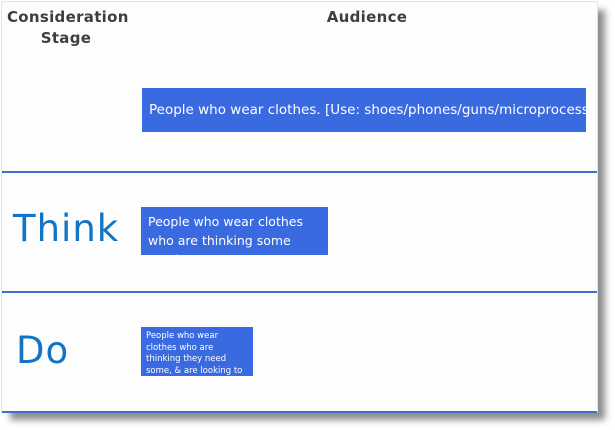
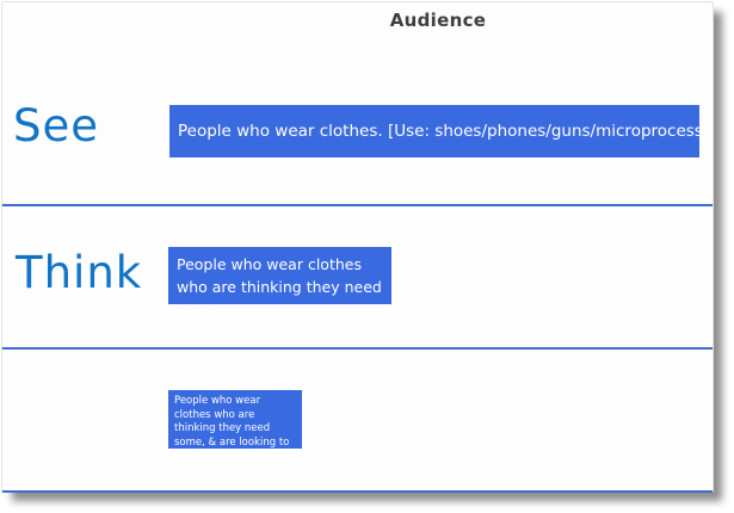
- Consideration
- Stage
  Audience
+ See
  People who wear clothes. [Use: shoes/phones/guns/microprocess
  Think
- People who wear clothes who are thinking some need some.
+ People who wear clothes who are thinking they need some.
- Do
  People who wear clothes who are thinking they need some, & are looking to
